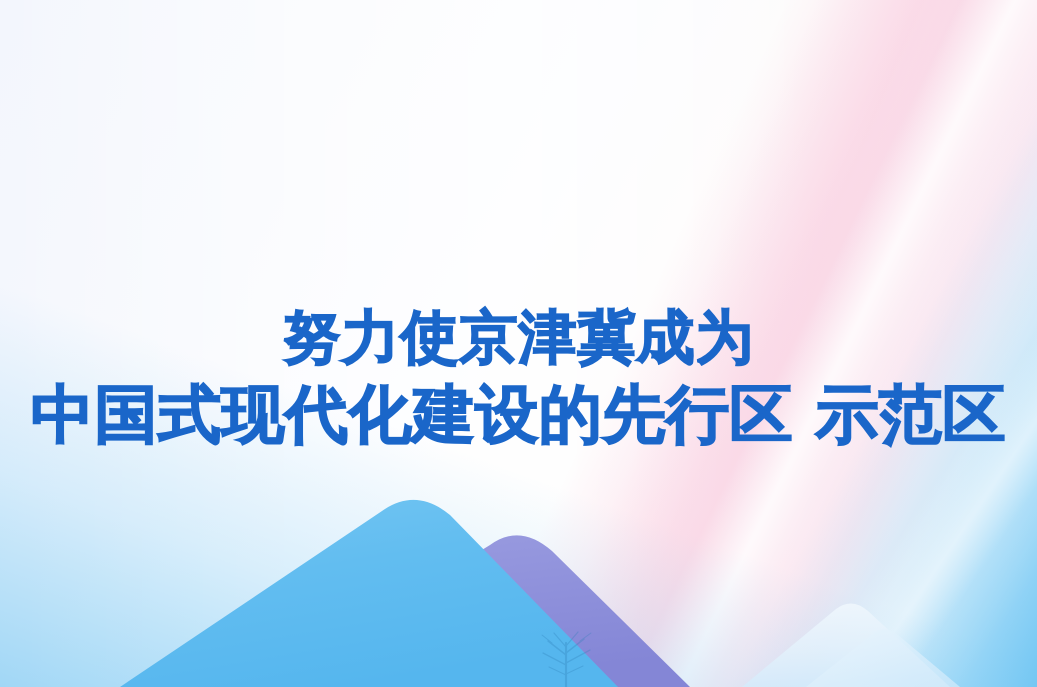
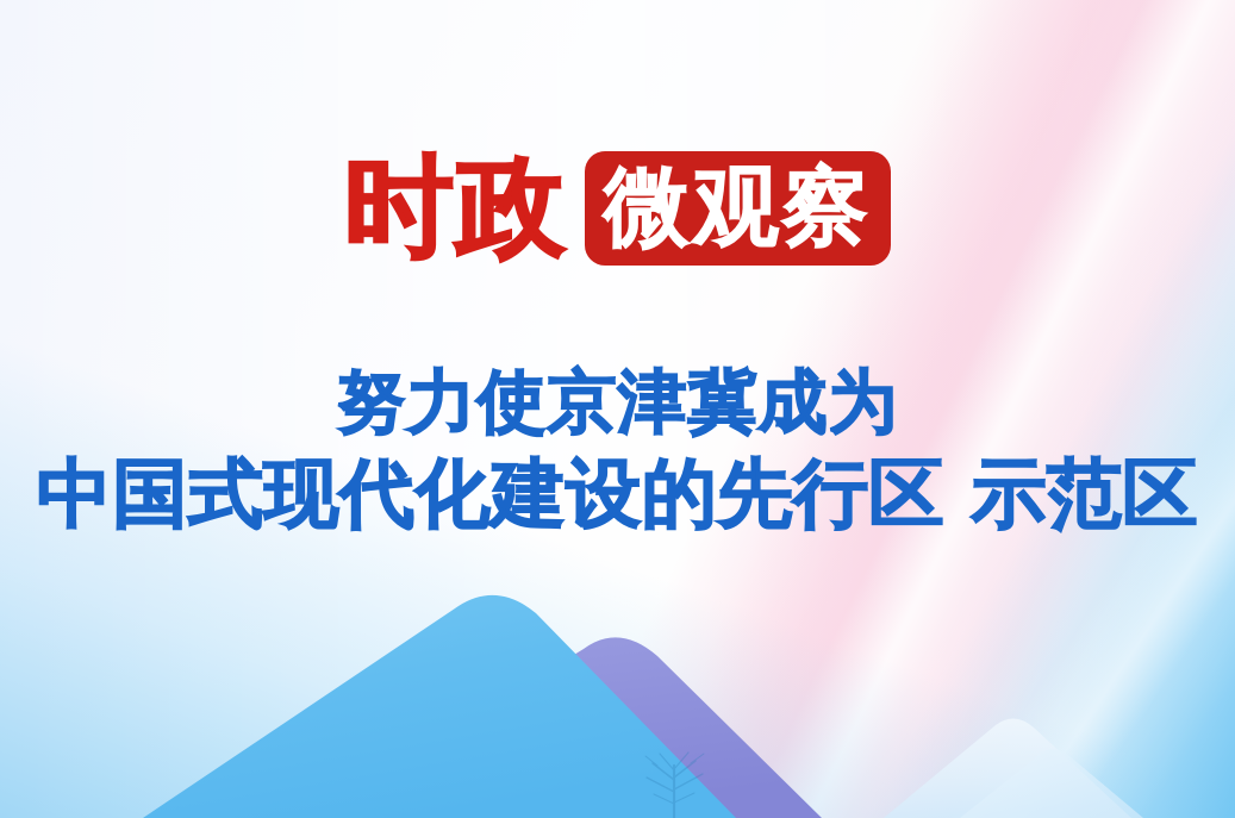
+ 时政
+ 微观察
  努力使京津冀成为
  中国式现代化建设的先行区 示范区
